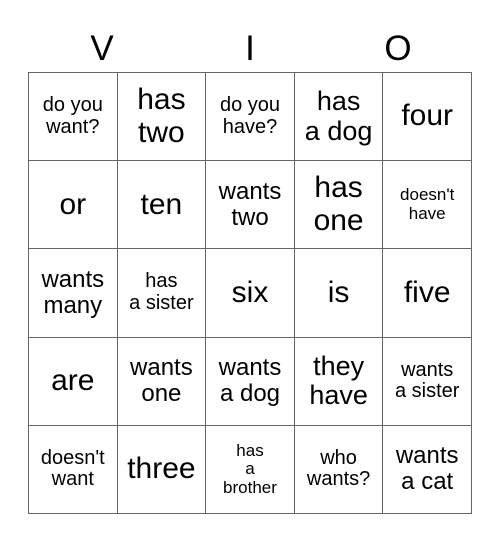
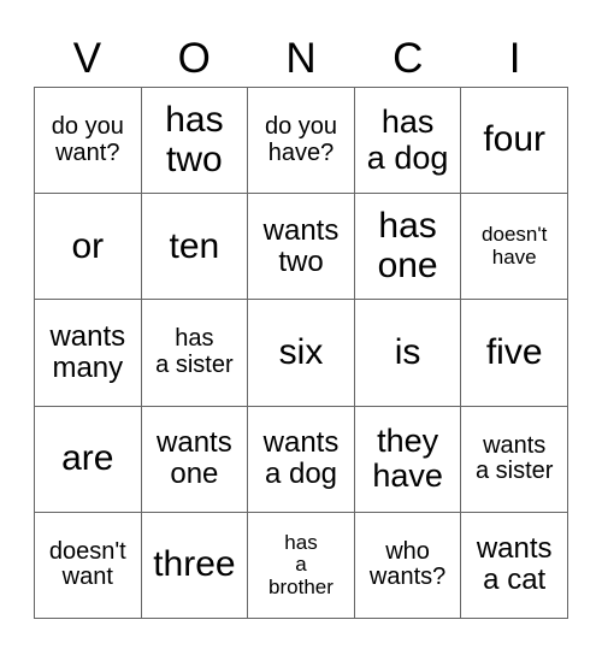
  V
- I
+ O
+ N
+ C
- O
+ I
  do you
  want?
  has
  two
  do you
  have?
  has
  a dog
  four
  or
  ten
  wants
  two
  has
  one
  doesn't
  have
  wants
  many
  has
  a sister
  six
  is
  five
  are
  wants
  one
  wants
  a dog
  they
  have
  wants
  a sister
  doesn't
  want
  three
  has
  a
  brother
  who
  wants?
  wants
  a cat
